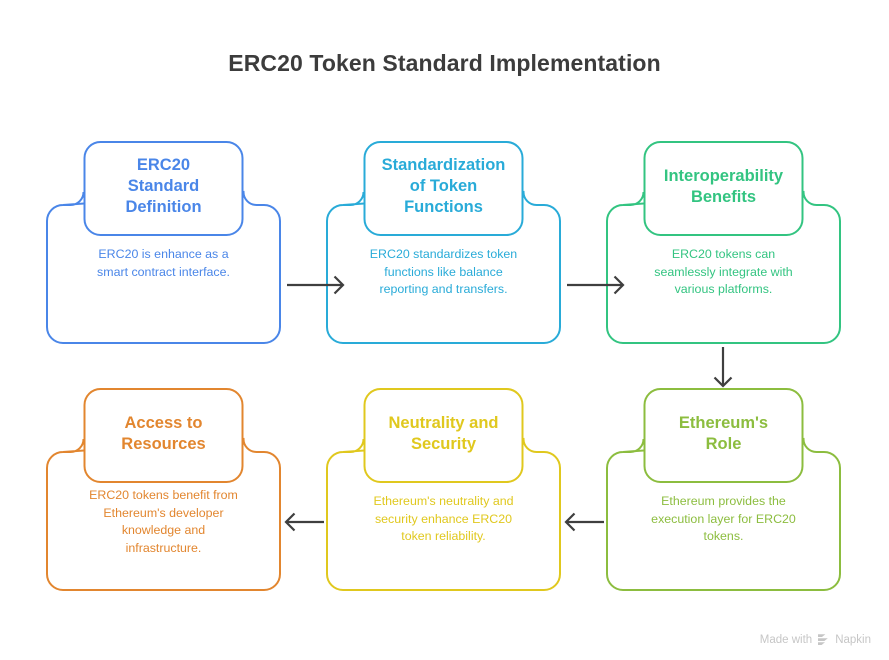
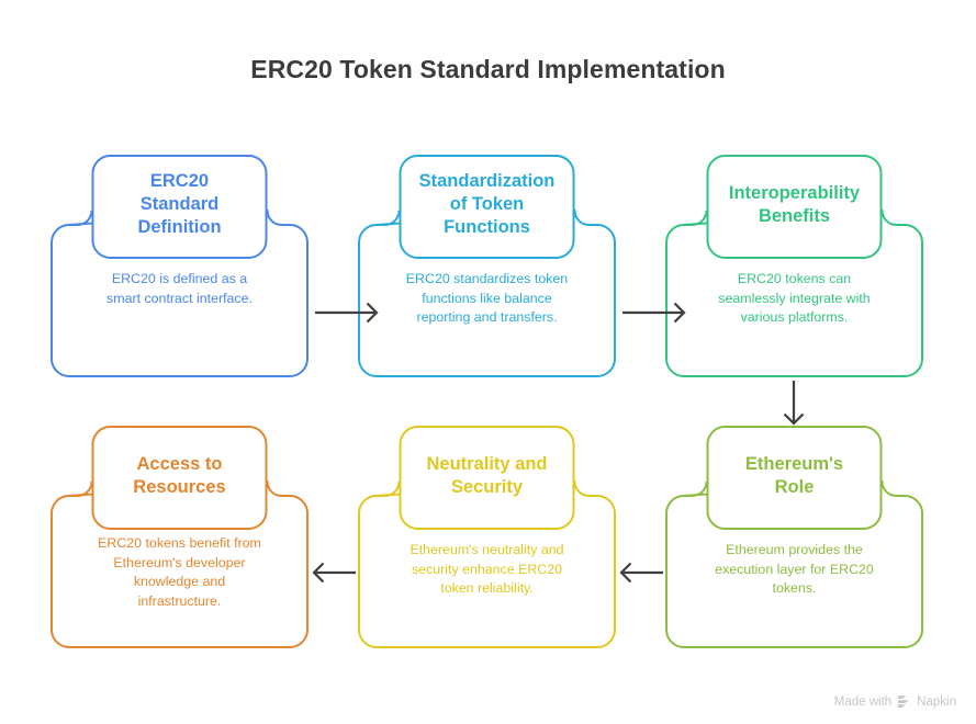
  ERC20 Token Standard Implementation
  ERC20
  Standard
  Definition
- ERC20 is enhance as a
+ ERC20 is defined as a
  smart contract interface.
  Standardization
  of Token
  Functions
  ERC20 standardizes token
  functions like balance
  reporting and transfers.
  Interoperability
  Benefits
  ERC20 tokens can
  seamlessly integrate with
  various platforms.
  Ethereum's
  Role
  Ethereum provides the
  execution layer for ERC20
  tokens.
  Neutrality and
  Security
  Ethereum's neutrality and
  security enhance ERC20
  token reliability.
  Access to
  Resources
  ERC20 tokens benefit from
  Ethereum's developer
  knowledge and
  infrastructure.
  Made with
  Napkin
